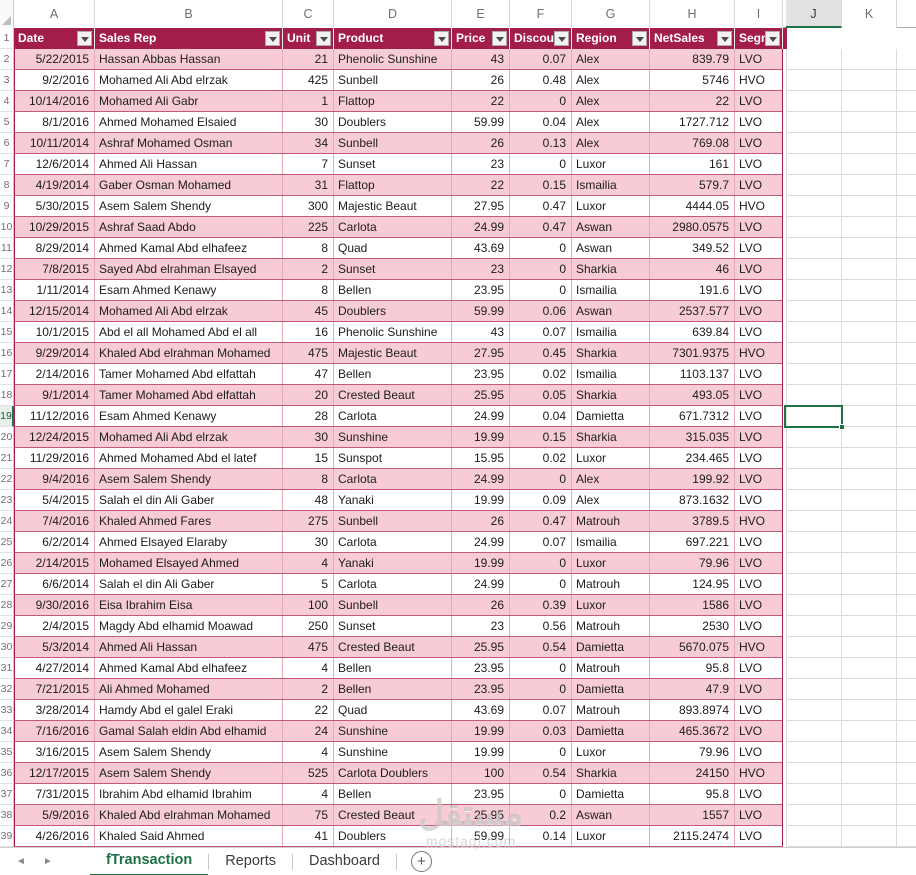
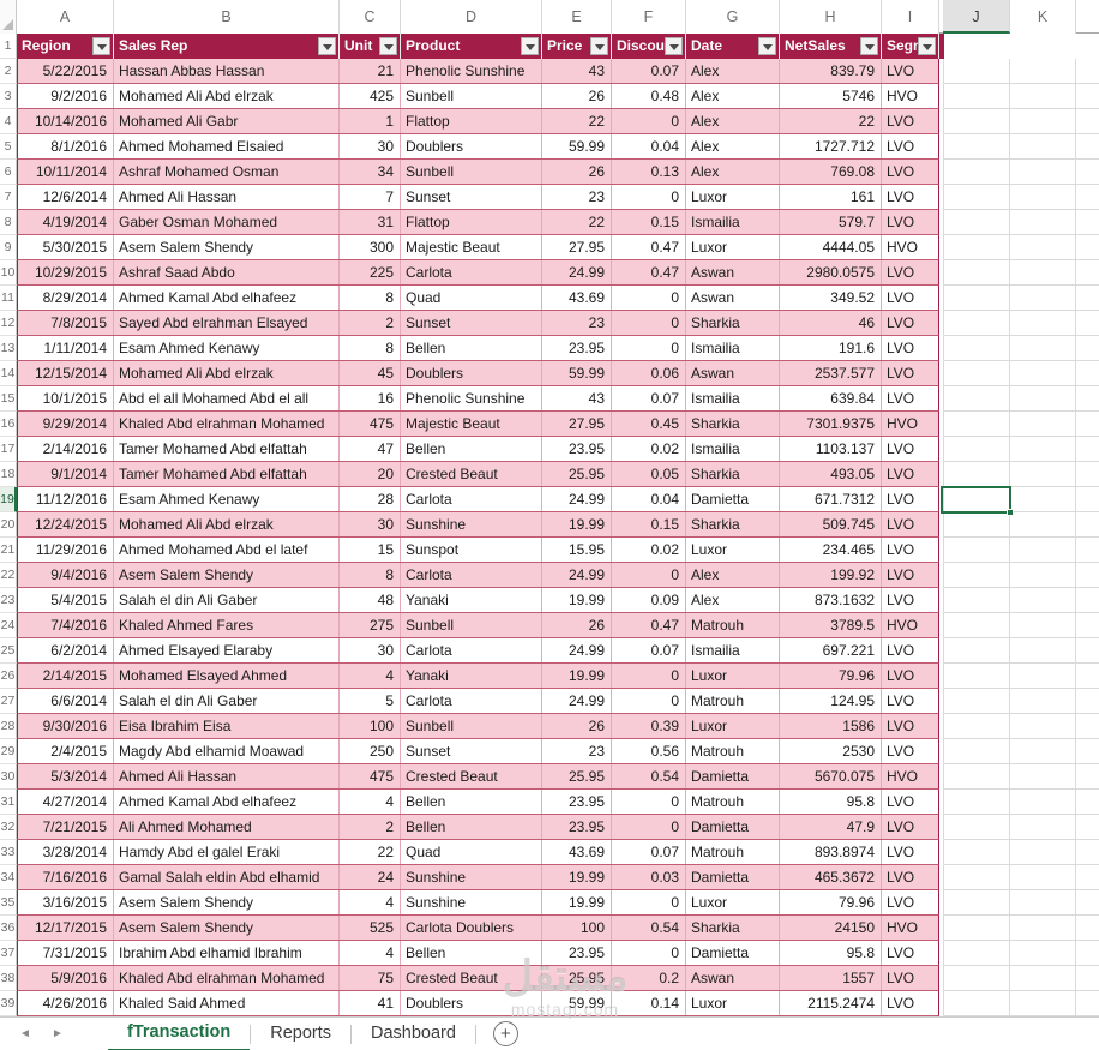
  A
  B
  C
  D
  E
  F
  G
  H
  I
  J
  K
  1
- Date
+ Region
  Sales Rep
  Unit
  Product
  Price
  Discou
- Region
+ Date
  NetSales
  Seg
  2
  5/22/2015
  Hassan Abbas Hassan
  21
  Phenolic Sunshine
  43
  0.07
  Alex
  839.79
  LVO
  3
  9/2/2016
  Mohamed Ali Abd elrzak
  425
  Sunbell
  26
  0.48
  Alex
  5746
  HVO
  4
  10/14/2016
  Mohamed Ali Gabr
  1
  Flattop
  22
  0
  Alex
  22
  LVO
  5
  8/1/2016
  Ahmed Mohamed Elsaied
  30
  Doublers
  59.99
  0.04
  Alex
  1727.712
  LVO
  6
  10/11/2014
  Ashraf Mohamed Osman
  34
  Sunbell
  26
  0.13
  Alex
  769.08
  LVO
  7
  12/6/2014
  Ahmed Ali Hassan
  7
  Sunset
  23
  0
  Luxor
  161
  LVO
  8
  4/19/2014
  Gaber Osman Mohamed
  31
  Flattop
  22
  0.15
  Ismailia
  579.7
  LVO
  9
  5/30/2015
  Asem Salem Shendy
  300
  Majestic Beaut
  27.95
  0.47
  Luxor
  4444.05
  HVO
  10
  10/29/2015
  Ashraf Saad Abdo
  225
  Carlota
  24.99
  0.47
  Aswan
  2980.0575
  LVO
  11
  8/29/2014
  Ahmed Kamal Abd elhafeez
  8
  Quad
  43.69
  0
  Aswan
  349.52
  LVO
  12
  7/8/2015
  Sayed Abd elrahman Elsayed
  2
  Sunset
  23
  0
  Sharkia
  46
  LVO
  13
  1/11/2014
  Esam Ahmed Kenawy
  8
  Bellen
  23.95
  0
  Ismailia
  191.6
  LVO
  14
  12/15/2014
  Mohamed Ali Abd elrzak
  45
  Doublers
  59.99
  0.06
  Aswan
  2537.577
  LVO
  15
  10/1/2015
  Abd el all Mohamed Abd el all
  16
  Phenolic Sunshine
  43
  0.07
  Ismailia
  639.84
  LVO
  16
  9/29/2014
  Khaled Abd elrahman Mohamed
  475
  Majestic Beaut
  27.95
  0.45
  Sharkia
  7301.9375
  HVO
  17
  2/14/2016
  Tamer Mohamed Abd elfattah
  47
  Bellen
  23.95
  0.02
  Ismailia
  1103.137
  LVO
  18
  9/1/2014
  Tamer Mohamed Abd elfattah
  20
  Crested Beaut
  25.95
  0.05
  Sharkia
  493.05
  LVO
  19
  11/12/2016
  Esam Ahmed Kenawy
  28
  Carlota
  24.99
  0.04
  Damietta
  671.7312
  LVO
  20
  12/24/2015
  Mohamed Ali Abd elrzak
  30
  Sunshine
  19.99
  0.15
  Sharkia
- 315.035
+ 509.745
  LVO
  21
  11/29/2016
  Ahmed Mohamed Abd el latef
  15
  Sunspot
  15.95
  0.02
  Luxor
  234.465
  LVO
  22
  9/4/2016
  Asem Salem Shendy
  8
  Carlota
  24.99
  0
  Alex
  199.92
  LVO
  23
  5/4/2015
  Salah el din Ali Gaber
  48
  Yanaki
  19.99
  0.09
  Alex
  873.1632
  LVO
  24
  7/4/2016
  Khaled Ahmed Fares
  275
  Sunbell
  26
  0.47
  Matrouh
  3789.5
  HVO
  25
  6/2/2014
  Ahmed Elsayed Elaraby
  30
  Carlota
  24.99
  0.07
  Ismailia
  697.221
  LVO
  26
  2/14/2015
  Mohamed Elsayed Ahmed
  4
  Yanaki
  19.99
  0
  Luxor
  79.96
  LVO
  27
  6/6/2014
  Salah el din Ali Gaber
  5
  Carlota
  24.99
  0
  Matrouh
  124.95
  LVO
  28
  9/30/2016
  Eisa Ibrahim Eisa
  100
  Sunbell
  26
  0.39
  Luxor
  1586
  LVO
  29
  2/4/2015
  Magdy Abd elhamid Moawad
  250
  Sunset
  23
  0.56
  Matrouh
  2530
  LVO
  30
  5/3/2014
  Ahmed Ali Hassan
  475
  Crested Beaut
  25.95
  0.54
  Damietta
  5670.075
  HVO
  31
  4/27/2014
  Ahmed Kamal Abd elhafeez
  4
  Bellen
  23.95
  0
  Matrouh
  95.8
  LVO
  32
  7/21/2015
  Ali Ahmed Mohamed
  2
  Bellen
  23.95
  0
  Damietta
  47.9
  LVO
  33
  3/28/2014
  Hamdy Abd el galel Eraki
  22
  Quad
  43.69
  0.07
  Matrouh
  893.8974
  LVO
  34
  7/16/2016
  Gamal Salah eldin Abd elhamid
  24
  Sunshine
  19.99
  0.03
  Damietta
  465.3672
  LVO
  35
  3/16/2015
  Asem Salem Shendy
  4
  Sunshine
  19.99
  0
  Luxor
  79.96
  LVO
  36
  12/17/2015
  Asem Salem Shendy
  525
  Carlota Doublers
  100
  0.54
  Sharkia
  24150
  HVO
  37
  7/31/2015
  Ibrahim Abd elhamid Ibrahim
  4
  Bellen
  23.95
  0
  Damietta
  95.8
  LVO
  38
  5/9/2016
  Khaled Abd elrahman Mohamed
  75
  Crested Beaut
  25.95
  0.2
  Aswan
  1557
  LVO
  39
  4/26/2016
  Khaled Said Ahmed
  41
  Doublers
  59.99
  0.14
  Luxor
  2115.2474
  LVO
  مستقل
  mostaql.com
  ◄
  ►
  fTransaction
  Reports
  Dashboard
  +
